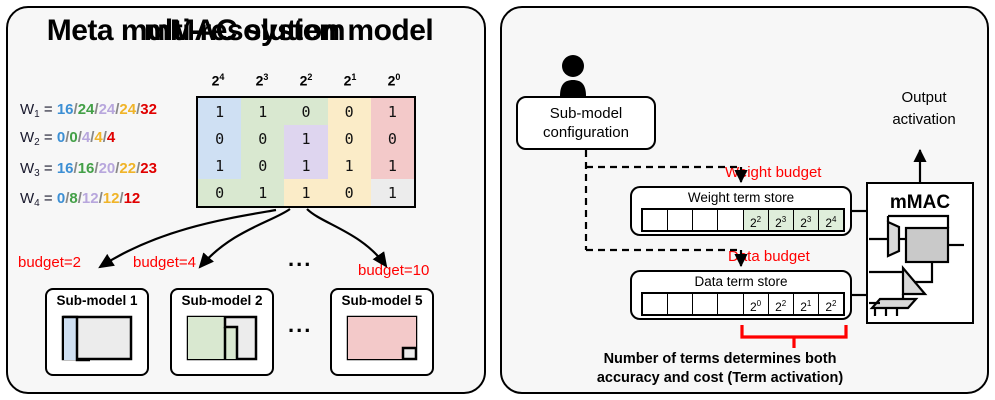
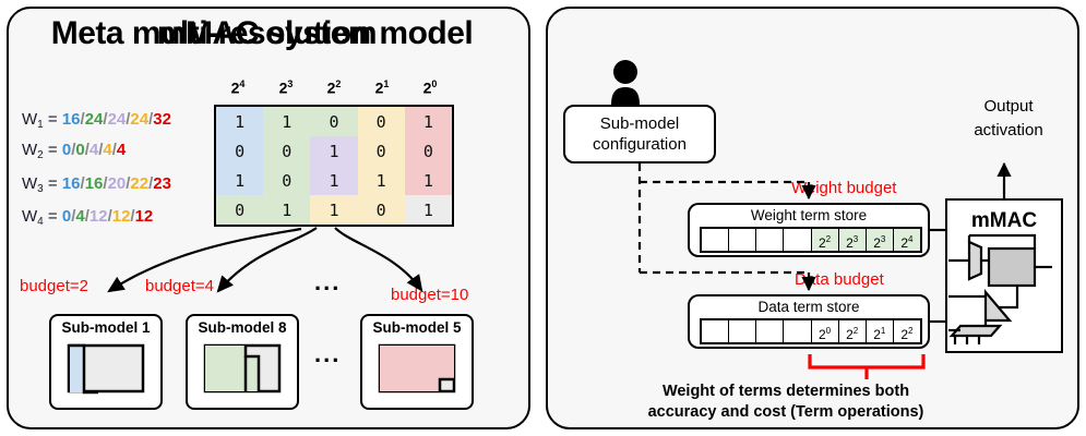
  Meta multi-resolution model
  W1 = 16/24/24/24/32
  W2 = 0/0/4/4/4
  W3 = 16/16/20/22/23
- W4 = 0/8/12/12/12
+ W4 = 0/4/12/12/12
  24
  23
  22
  21
  20
  1	1	0	0	1
  0	0	1	0	0
  1	0	1	1	1
  0	1	1	0	1
  budget=2
  budget=4
  budget=10
  ...
  ...
  Sub-model 1
- Sub-model 2
+ Sub-model 8
  Sub-model 5
  mMAC system
  Sub-model
  configuration
  Weight term store
  22
  23
  23
  24
  Data term store
  20
  22
  21
  22
  mMAC
  Weight budget
  Data budget
  Output
  activation
- Number of terms determines both
+ Weight of terms determines both
- accuracy and cost (Term activation)
+ accuracy and cost (Term operations)
